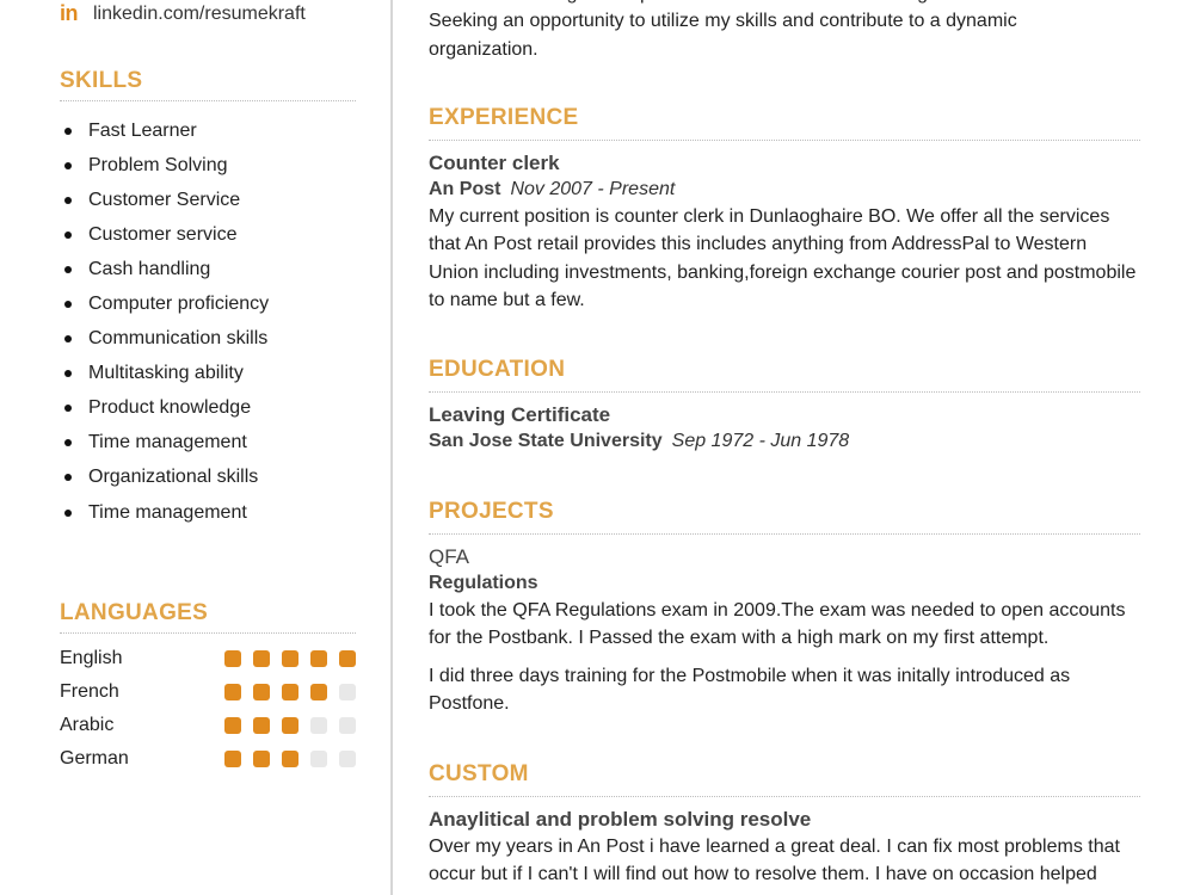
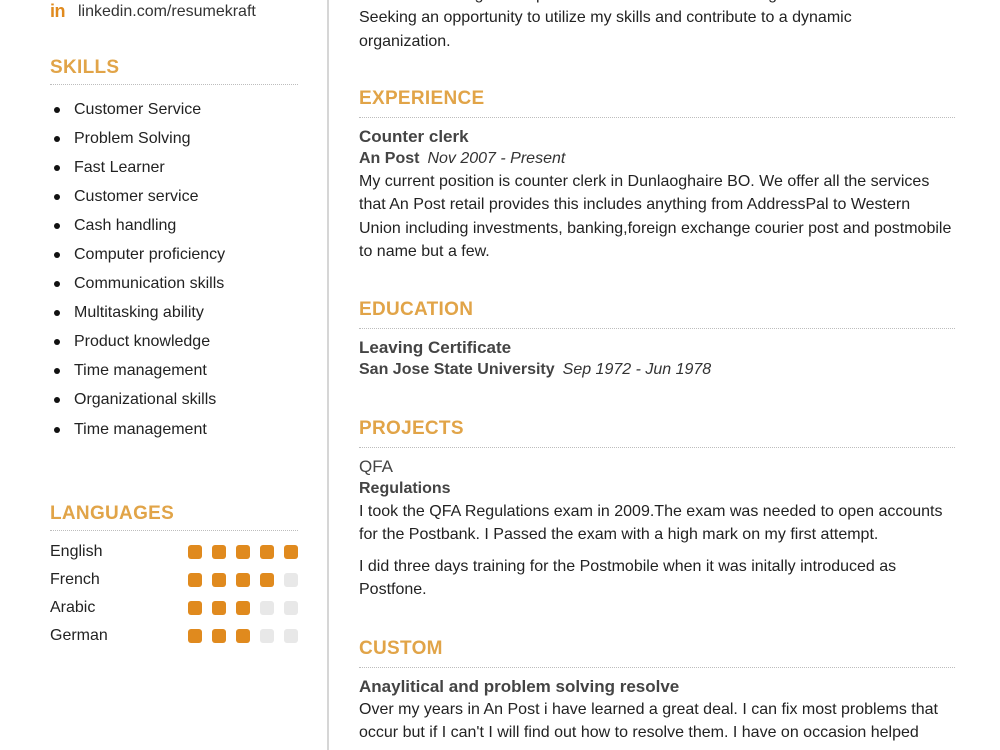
  in
  linkedin.com/resumekraft
  SKILLS
- Fast Learner
+ Customer Service
  Problem Solving
- Customer Service
+ Fast Learner
  Customer service
  Cash handling
  Computer proficiency
  Communication skills
  Multitasking ability
  Product knowledge
  Time management
  Organizational skills
  Time management
  LANGUAGES
  English
  French
  Arabic
  German
  Seeking an opportunity to utilize my skills and contribute to a dynamic
  organization.
  EXPERIENCE
  Counter clerk
  An Post Nov 2007 - Present
  My current position is counter clerk in Dunlaoghaire BO. We offer all the services that An Post retail provides this includes anything from AddressPal to Western Union including investments, banking,foreign exchange courier post and postmobile to name but a few.
  EDUCATION
  Leaving Certificate
  San Jose State University Sep 1972 - Jun 1978
  PROJECTS
  QFA
  Regulations
  I took the QFA Regulations exam in 2009.The exam was needed to open accounts for the Postbank. I Passed the exam with a high mark on my first attempt.
  I did three days training for the Postmobile when it was initally introduced as Postfone.
  CUSTOM
  Anaylitical and problem solving resolve
  Over my years in An Post i have learned a great deal. I can fix most problems that occur but if I can't I will find out how to resolve them. I have on occasion helped
